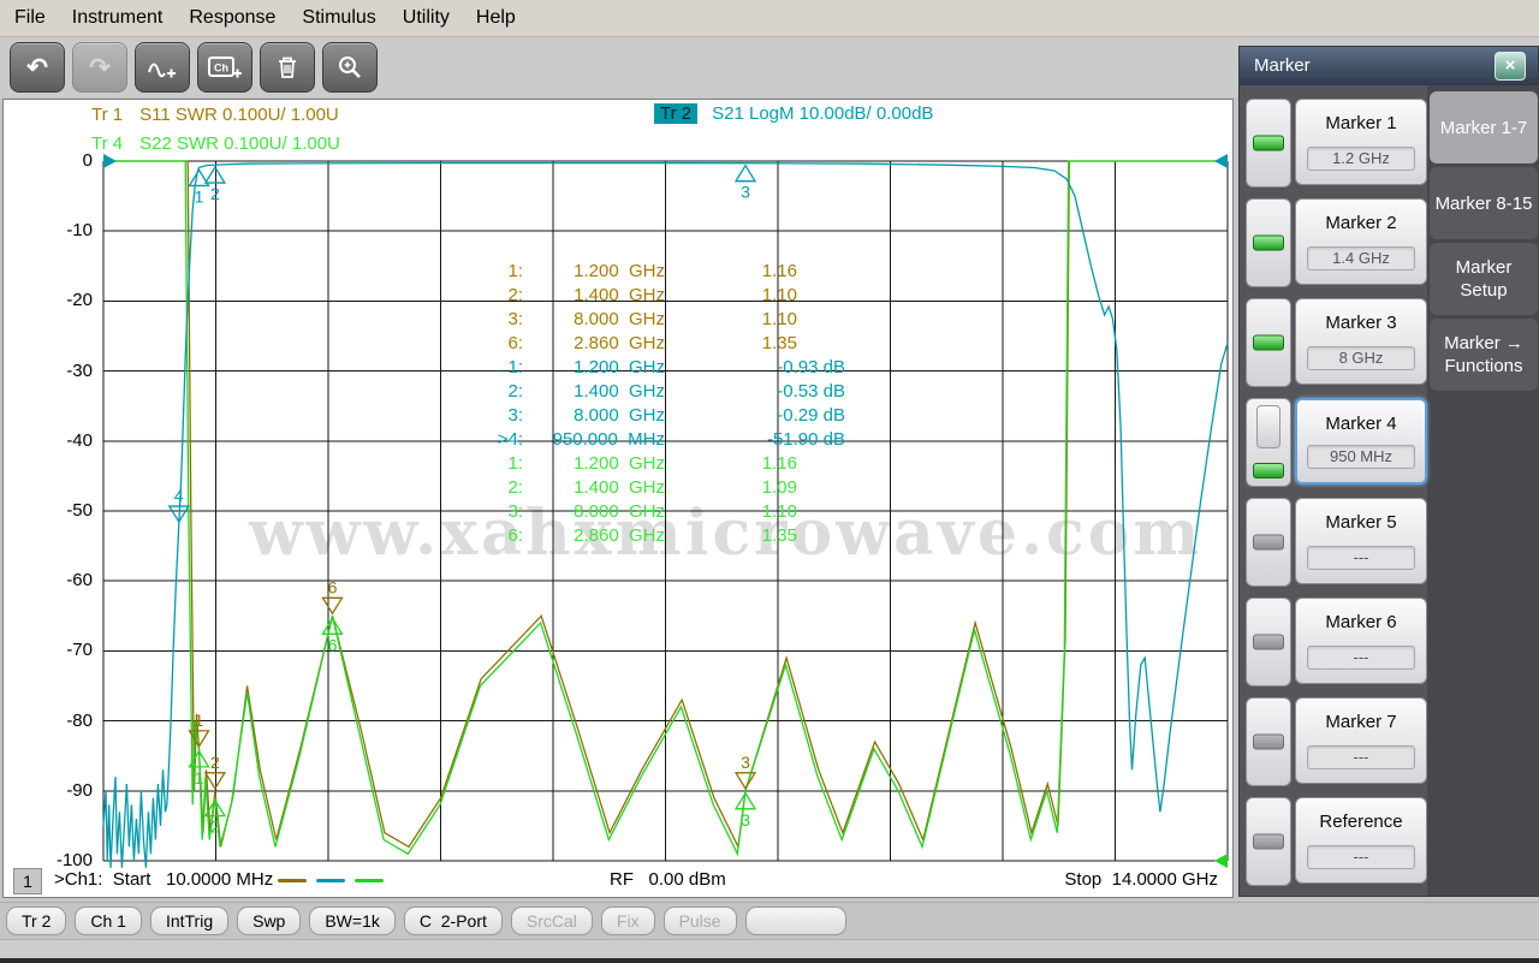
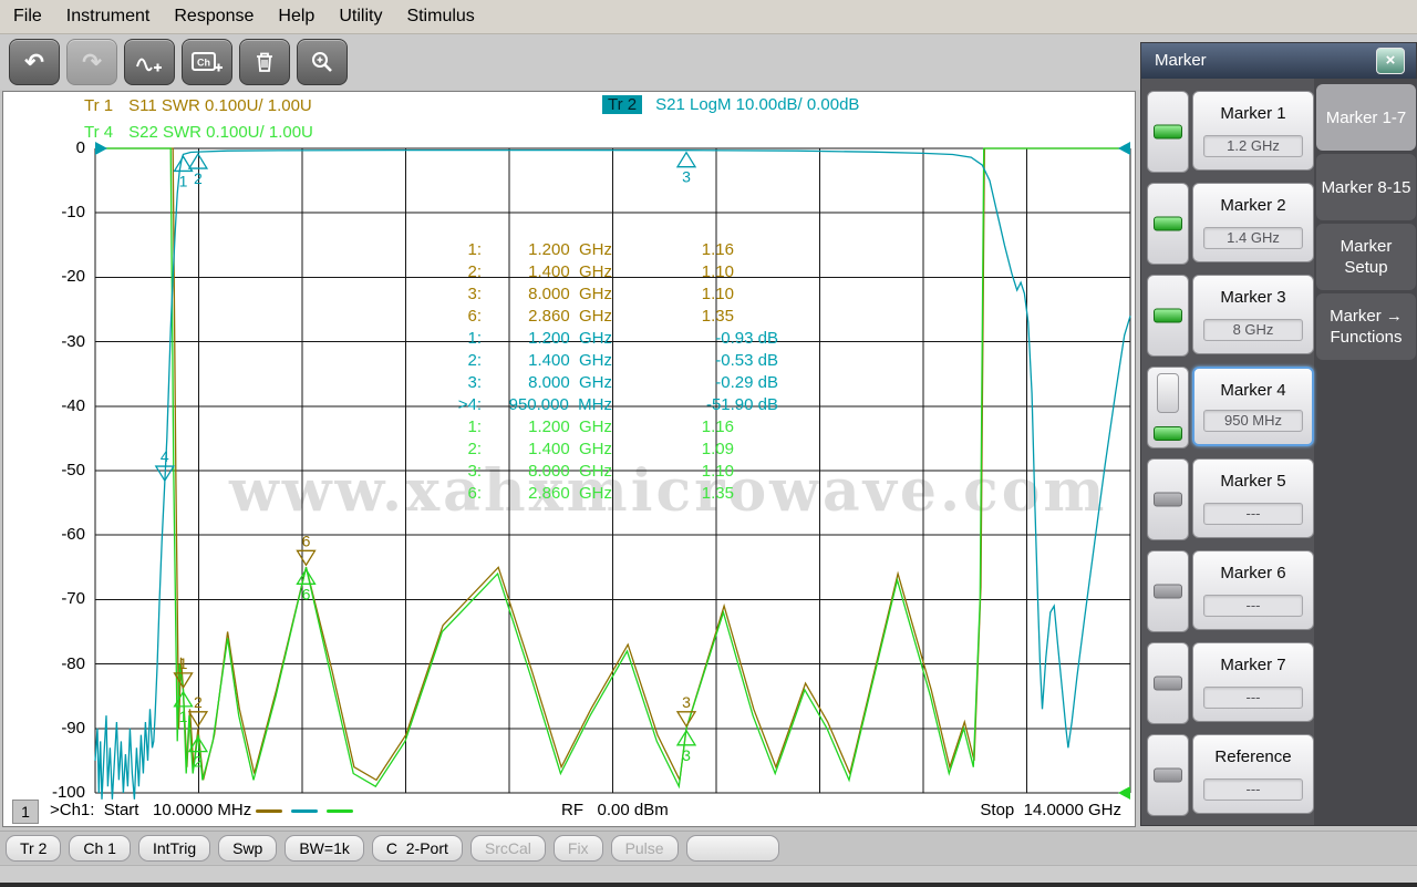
  File
  Instrument
  Response
- Stimulus
+ Help
  Utility
- Help
+ Stimulus
  ↶
  ↷
  Ch
  www.xahxmicrowave.com
  1
  2
  3
  4
  1
  2
  3
  6
  1
  2
  3
  6
  Tr 1 S11 SWR 0.100U/ 1.00U
  Tr 2 S21 LogM 10.00dB/ 0.00dB
  Tr 4 S22 SWR 0.100U/ 1.00U
  1:
  1.200 GHz
  1.16
  2:
  1.400 GHz
  1.10
  3:
  8.000 GHz
  1.10
  6:
  2.860 GHz
  1.35
  1:
  1.200 GHz
  -0.93 dB
  2:
  1.400 GHz
  -0.53 dB
  3:
  8.000 GHz
  -0.29 dB
  >4:
  950.000 MHz
  -51.90 dB
  1:
  1.200 GHz
  1.16
  2:
  1.400 GHz
  1.09
  3:
  8.000 GHz
  1.10
  6:
  2.860 GHz
  1.35
  1
  >Ch1: Start 10.0000 MHz
  RF 0.00 dBm
  Stop 14.0000 GHz
  0
  -10
  -20
  -30
  -40
  -50
  -60
  -70
  -80
  -90
  -100
  Marker
  ×
  Marker 1-7
  Marker 8-15
  Marker Setup
  Marker → Functions
  Marker 1
  1.2 GHz
  Marker 2
  1.4 GHz
  Marker 3
  8 GHz
  Marker 4
  950 MHz
  Marker 5
  ---
  Marker 6
  ---
  Marker 7
  ---
  Reference
  ---
  Tr 2
  Ch 1
  IntTrig
  Swp
  BW=1k
  C 2-Port
  SrcCal
  Fix
  Pulse
